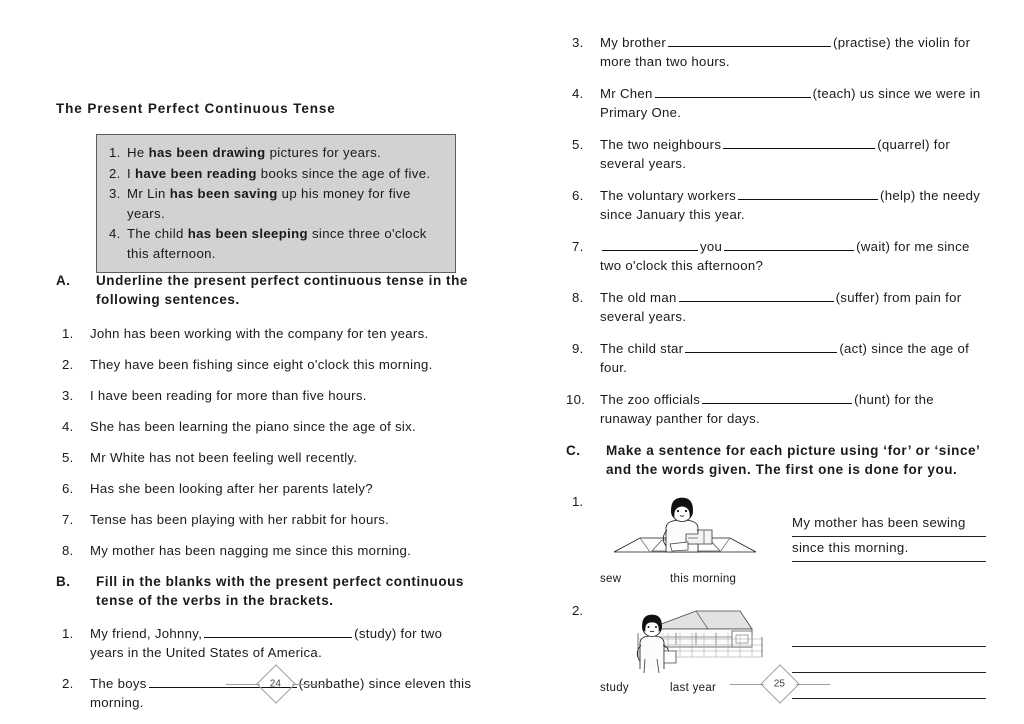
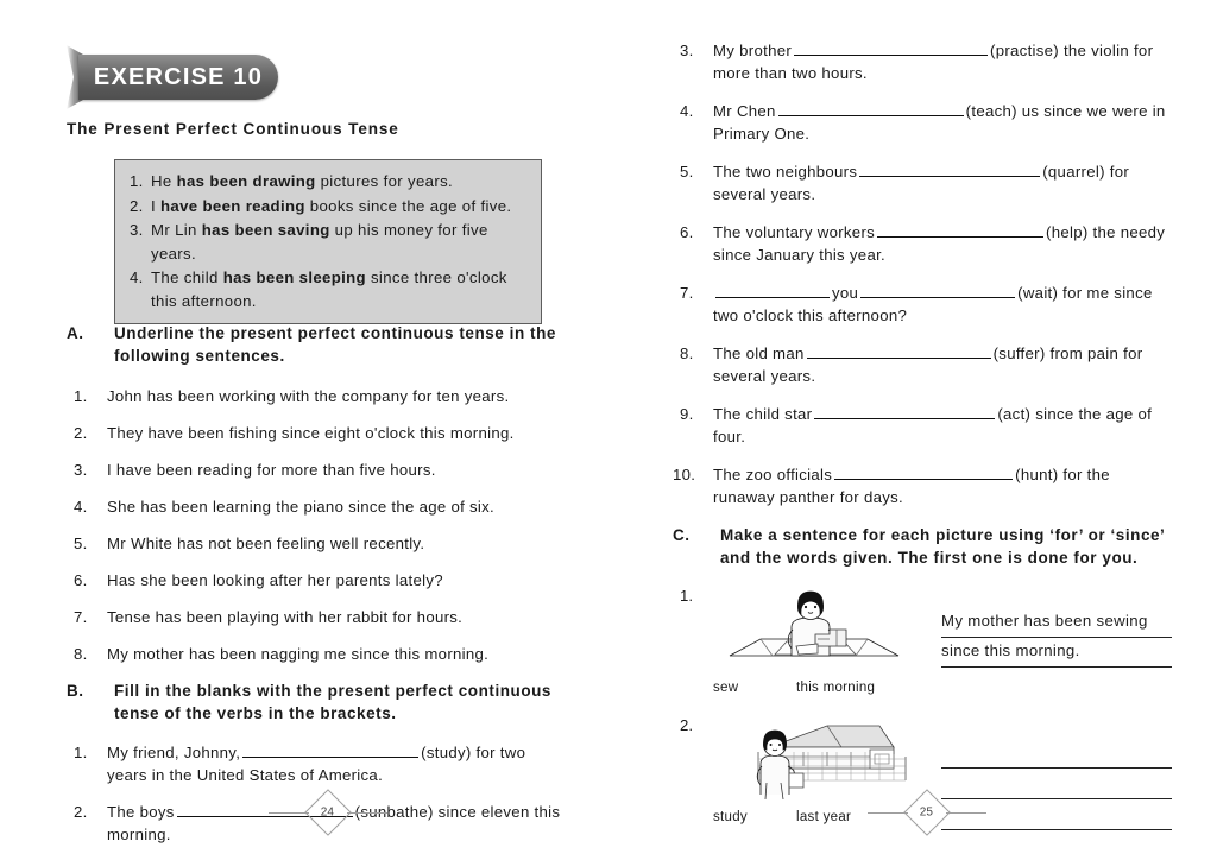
+ EXERCISE 10
  The Present Perfect Continuous Tense
  1.
  He has been drawing pictures for years.
  2.
  I have been reading books since the age of five.
  3.
  Mr Lin has been saving up his money for five years.
  4.
  The child has been sleeping since three o'clock this afternoon.
  A.
  Underline the present perfect continuous tense in the following sentences.
  1.
  John has been working with the company for ten years.
  2.
  They have been fishing since eight o'clock this morning.
  3.
  I have been reading for more than five hours.
  4.
  She has been learning the piano since the age of six.
  5.
  Mr White has not been feeling well recently.
  6.
  Has she been looking after her parents lately?
  7.
  Tense has been playing with her rabbit for hours.
  8.
  My mother has been nagging me since this morning.
  B.
  Fill in the blanks with the present perfect continuous tense of the verbs in the brackets.
  1.
  My friend, Johnny, (study) for two years in the United States of America.
  2.
  The boys bathe) since eleven this morning.
  3.
  My brother (practise) the violin for more than two hours.
  4.
  Mr Chen (teach) us since we were in Primary One.
  5.
  The two neighbours (quarrel) for several years.
  6.
  The voluntary workers (help) the needy since January this year.
  7.
  you (wait) for me since two o'clock this afternoon?
  8.
  The old man (suffer) from pain for several years.
  9.
  The child star (act) since the age of four.
  10.
  The zoo officials (hunt) for the runaway panther for days.
  C.
  Make a sentence for each picture using ‘for’ or ‘since’ and the words given. The first one is done for you.
  1.
  sew
  this morning
  My mother has been sewing
  since this morning.
  2.
  study
  last year
